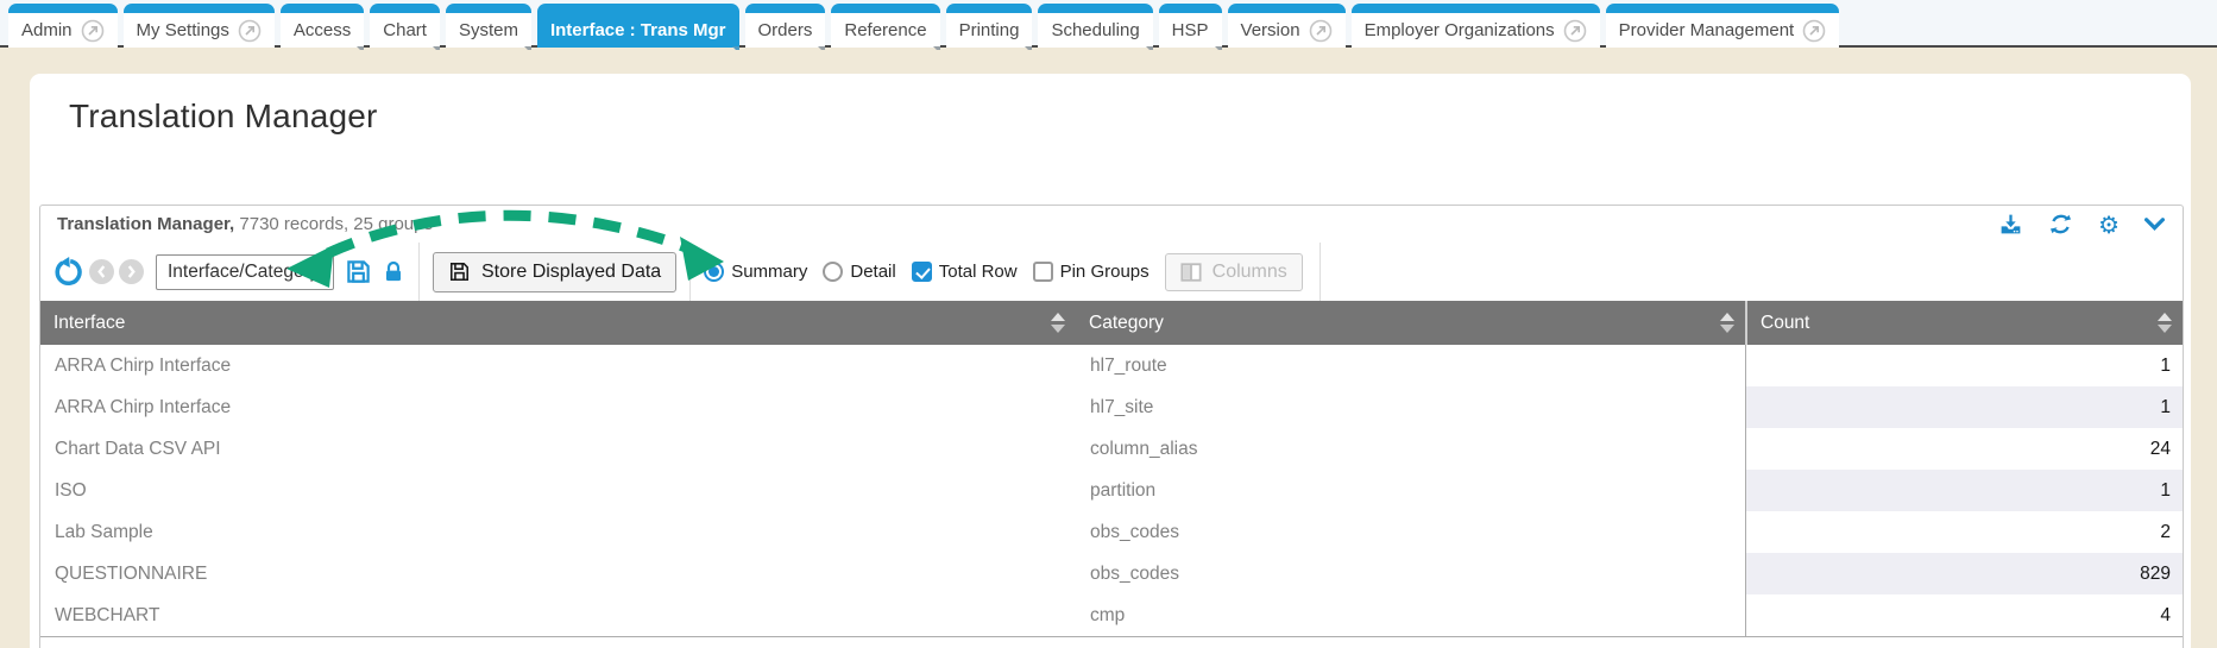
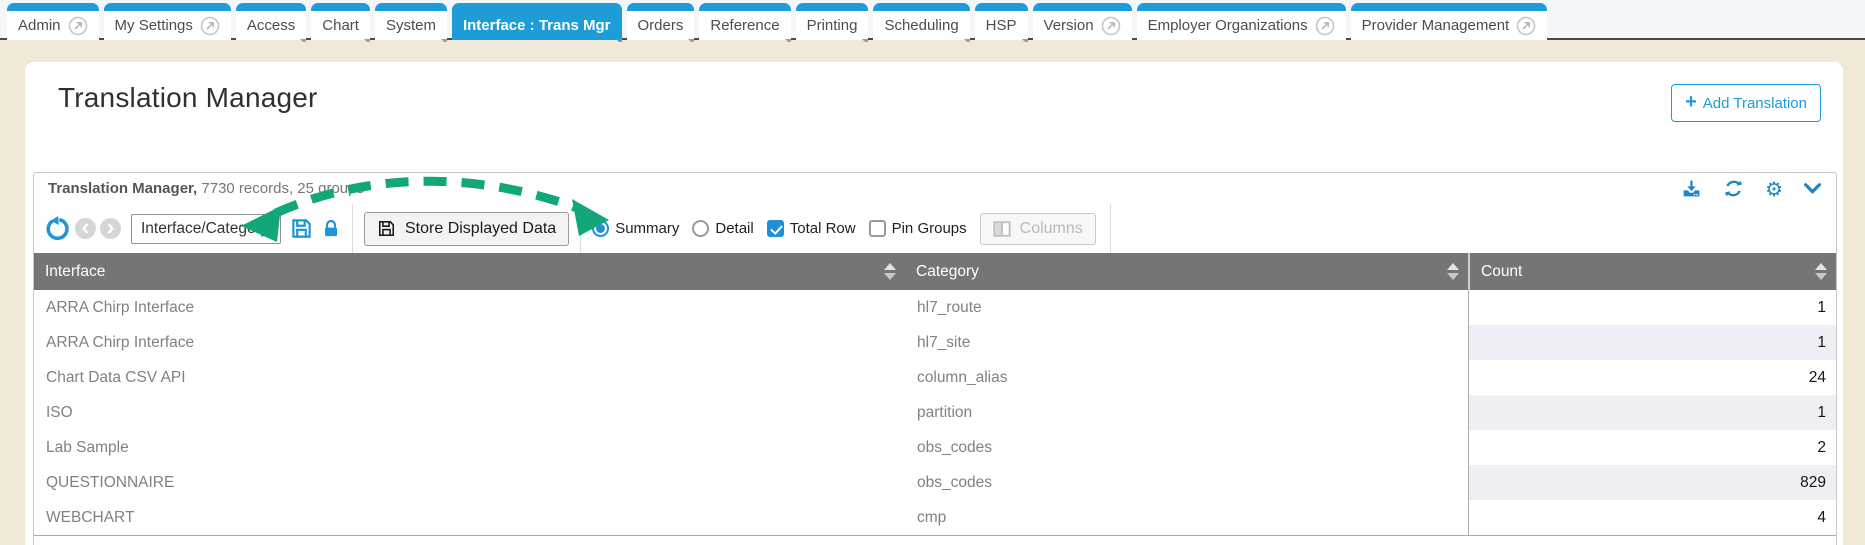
  Admin
  My Settings
  Access
  Chart
  System
  Interface : Trans Mgr
  Orders
  Reference
  Printing
  Scheduling
  HSP
  Version
  Employer Organizations
  Provider Management
  Translation Manager
+ +
+ Add Translation
  Translation Manager, 7730 records, 25 grou
  ⚙
  Interface/Categ
  Store Displayed Data
  Summary
  Detail
  Total Row
  Pin Groups
  Columns
  Interface
  Category
  Count
  ARRA Chirp Interface
  hl7_route
  1
  ARRA Chirp Interface
  hl7_site
  1
  Chart Data CSV API
  column_alias
  24
  ISO
  partition
  1
  Lab Sample
  obs_codes
  2
  QUESTIONNAIRE
  obs_codes
  829
  WEBCHART
  cmp
  4
